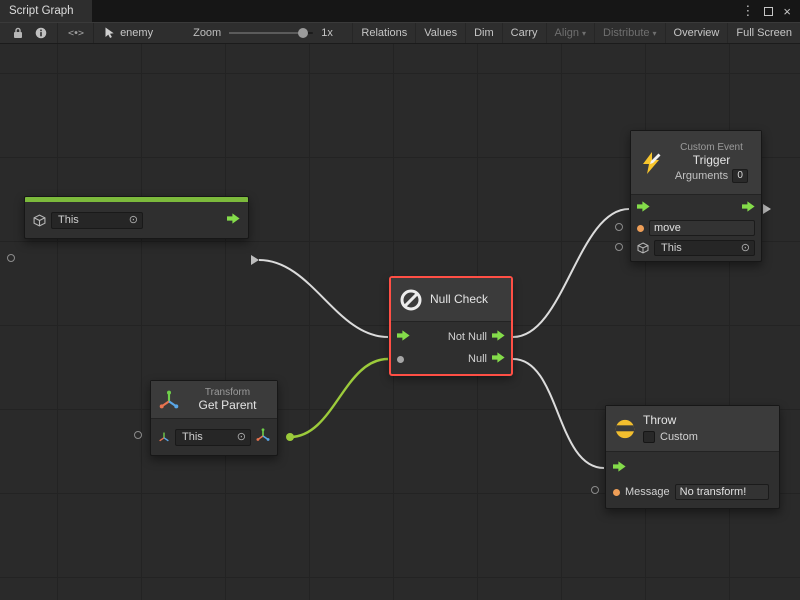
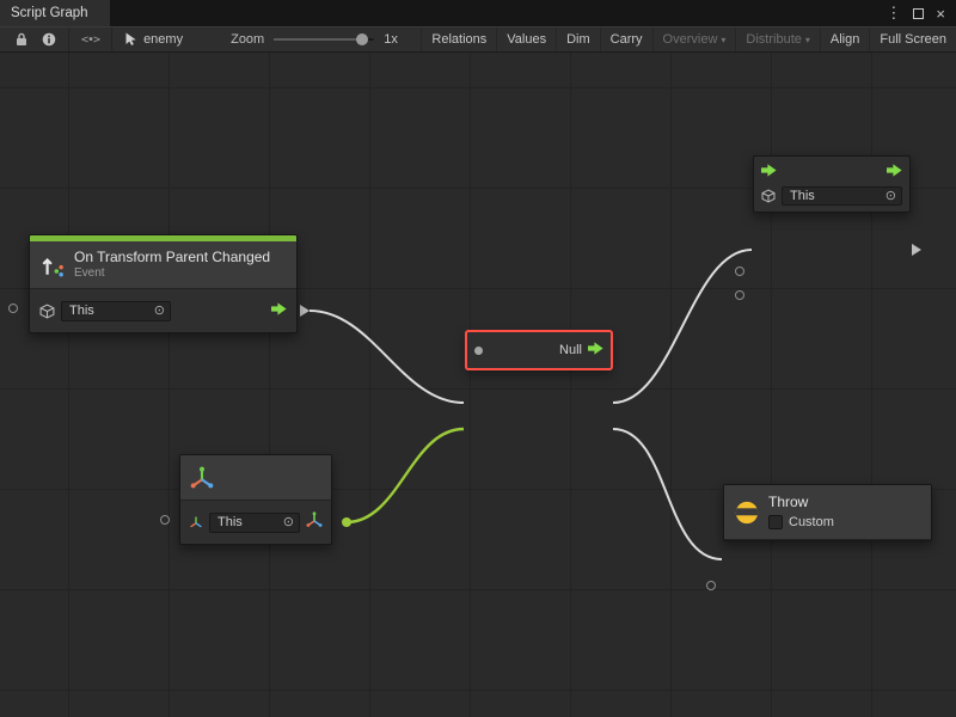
  Script Graph
  ⋮
  ×
  <∙>
  enemy
  Zoom
  1x
  Relations
  Values
  Dim
  Carry
- Align
+ Overview
  ▾
  Distribute
  ▾
- Overview
+ Align
  Full Screen
+ On Transform Parent Changed
+ Event
  This
  ⊙
- Null Check
- Not Null
  Null
- Transform
- Get Parent
  This
  ⊙
- Custom Event
- Trigger
- Arguments
- 0
- move
  This
  ⊙
  Throw
  Custom
- Message
- No transform!
